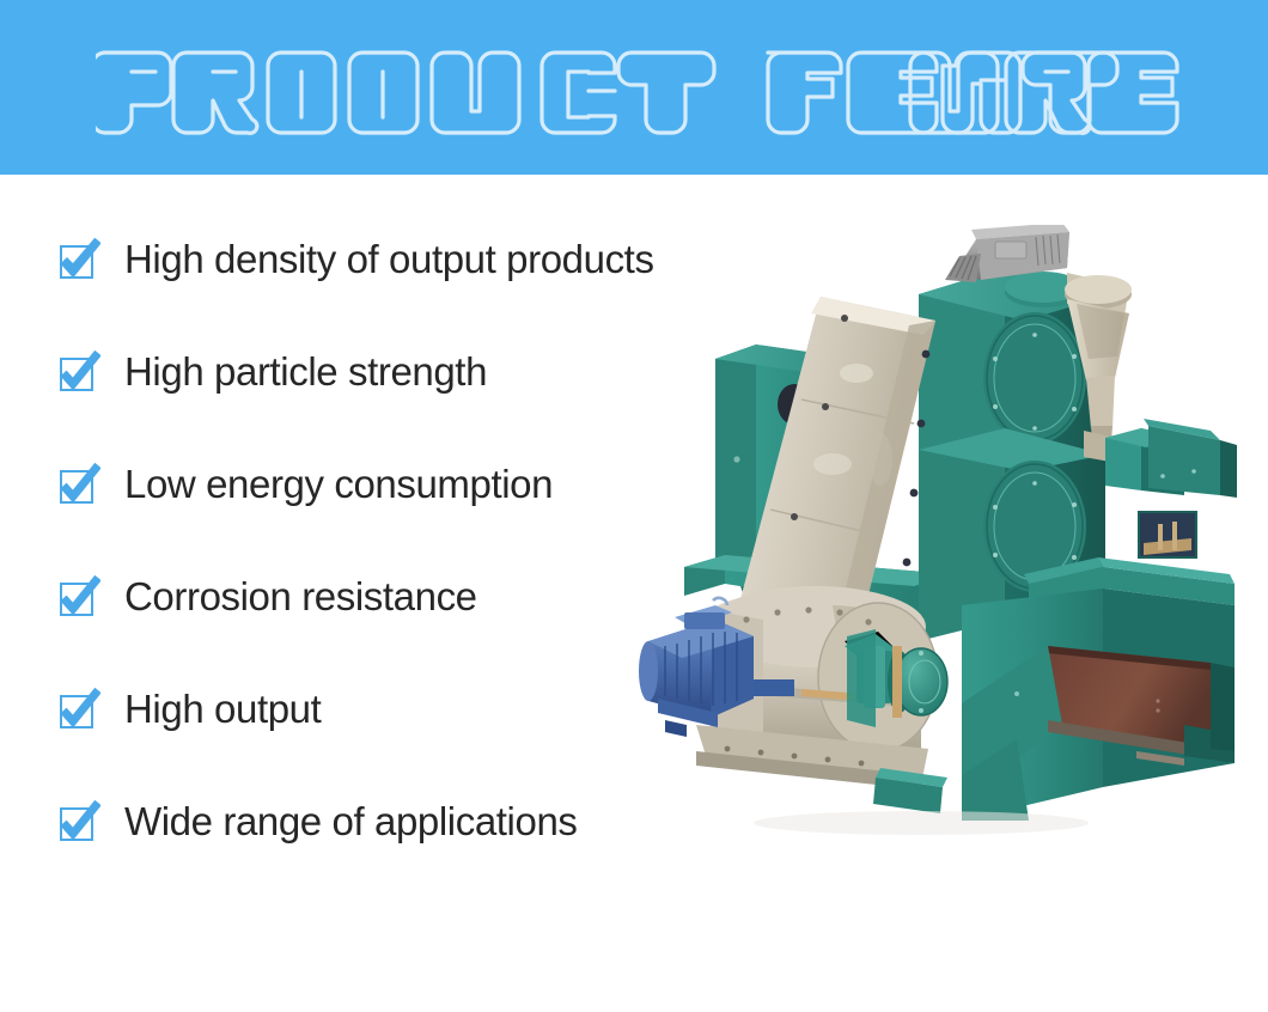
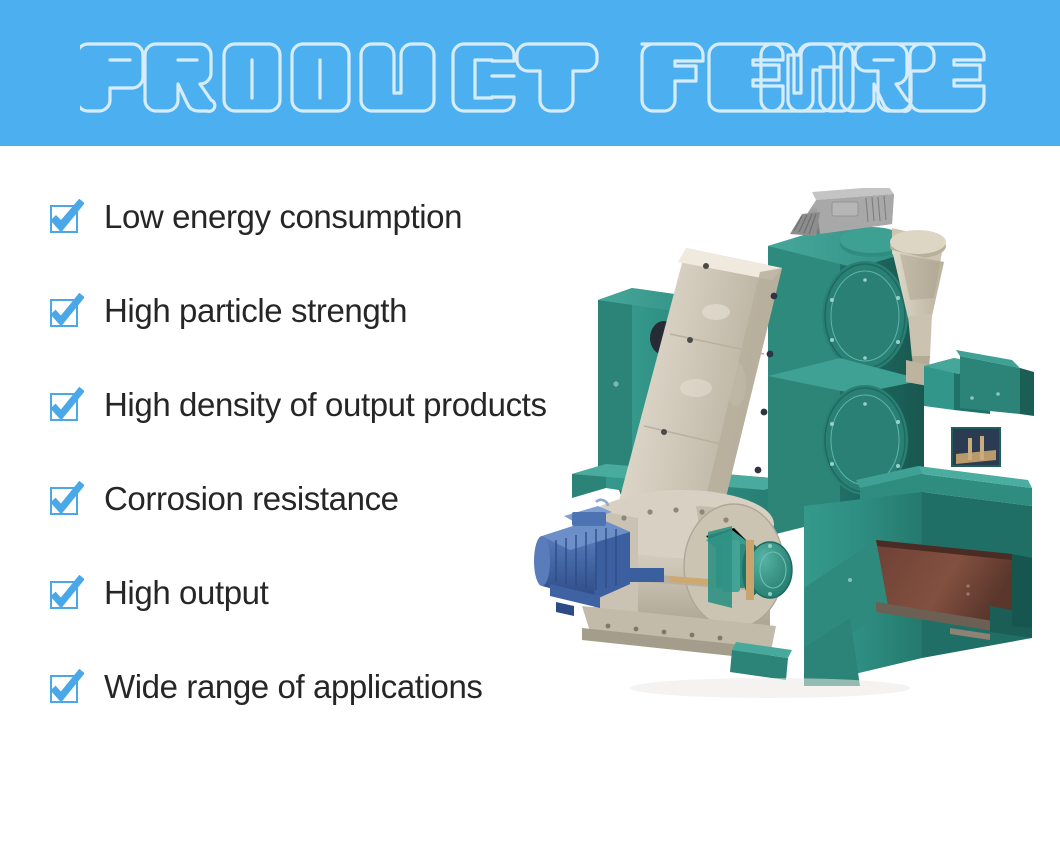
- High density of output products
+ Low energy consumption
  High particle strength
- Low energy consumption
+ High density of output products
  Corrosion resistance
  High output
  Wide range of applications
